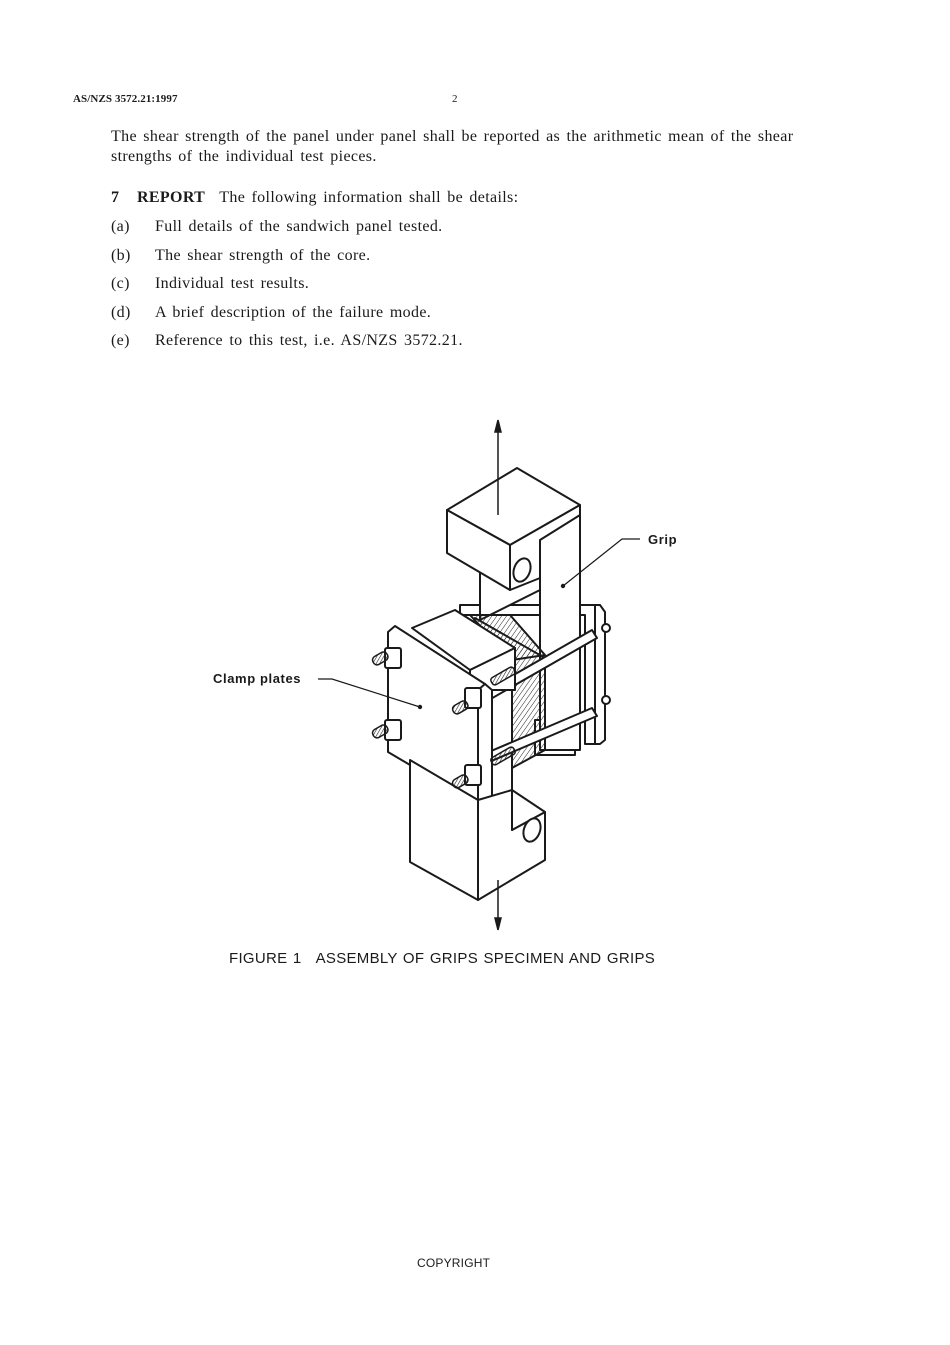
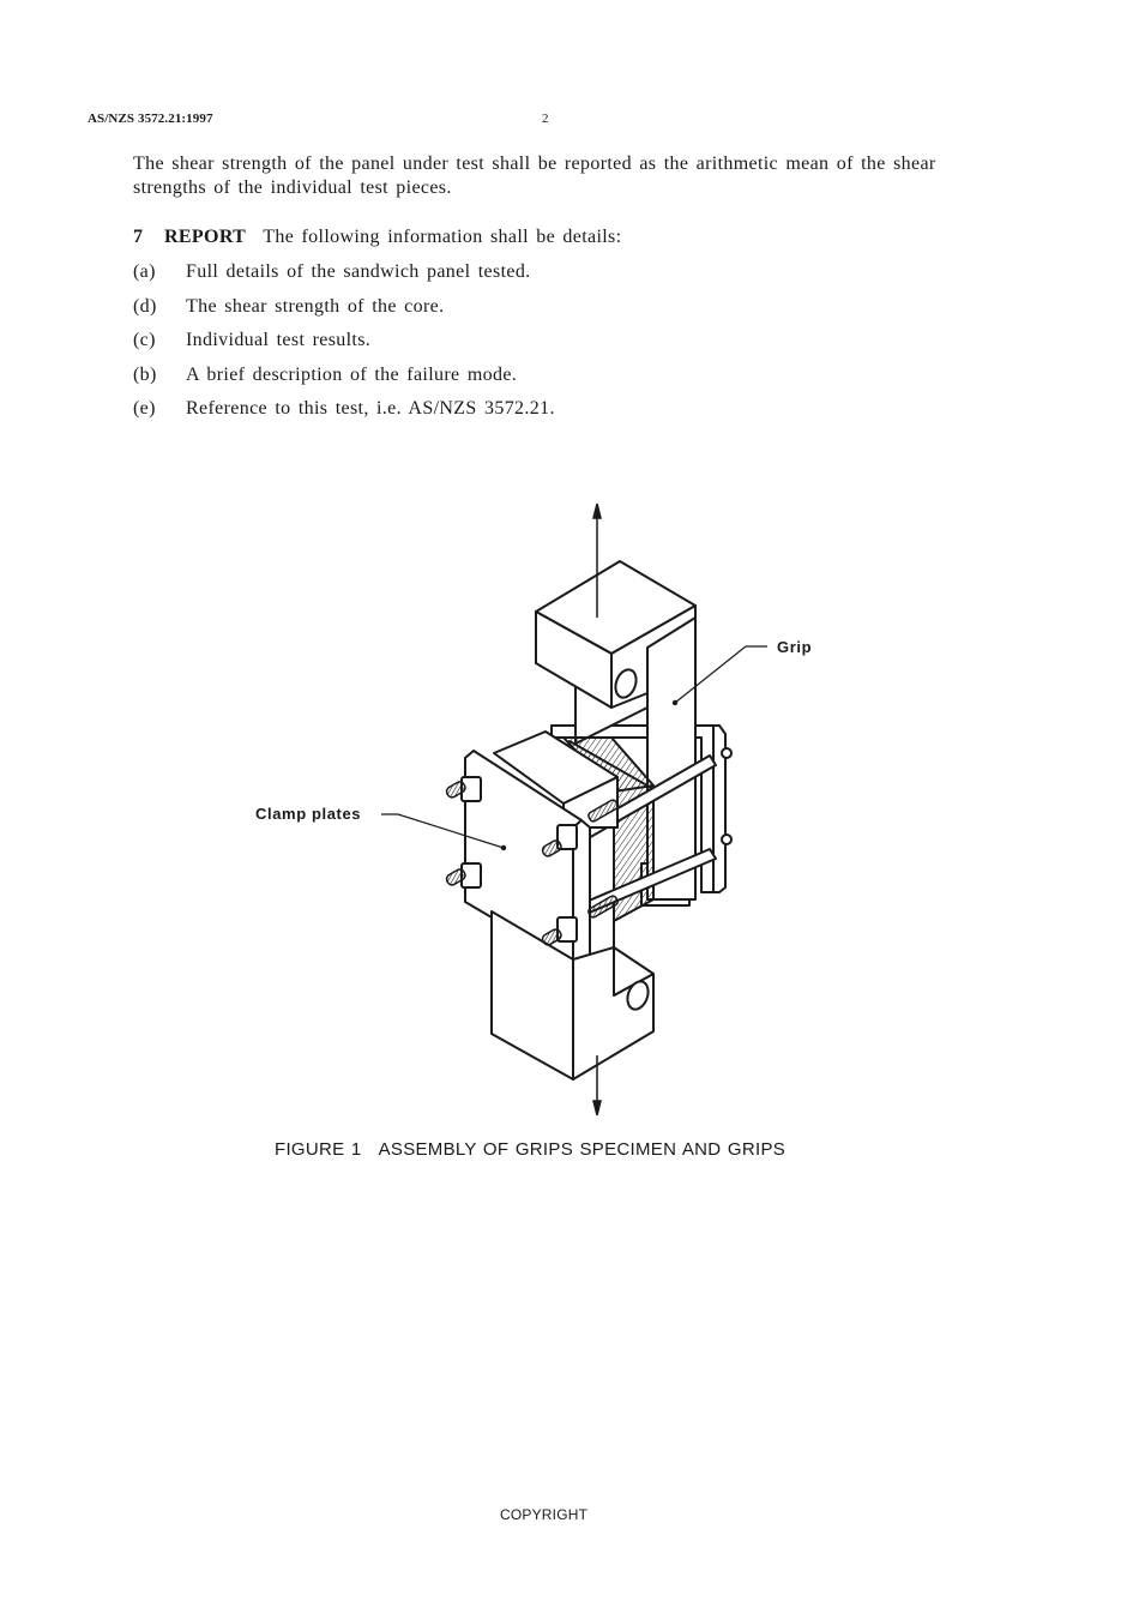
  AS/NZS 3572.21:1997
  2
- The shear strength of the panel under panel shall be reported as the arithmetic mean of the shear strengths of the individual test pieces.
+ The shear strength of the panel under test shall be reported as the arithmetic mean of the shear strengths of the individual test pieces.
  7 REPORT The following information shall be details:
  (a) Full details of the sandwich panel tested.
- (b) The shear strength of the core.
+ (d) The shear strength of the core.
  (c) Individual test results.
- (d) A brief description of the failure mode.
+ (b) A brief description of the failure mode.
  (e) Reference to this test, i.e. AS/NZS 3572.21.
  Grip
  Clamp plates
  FIGURE 1 ASSEMBLY OF GRIPS SPECIMEN AND GRIPS
  COPYRIGHT
